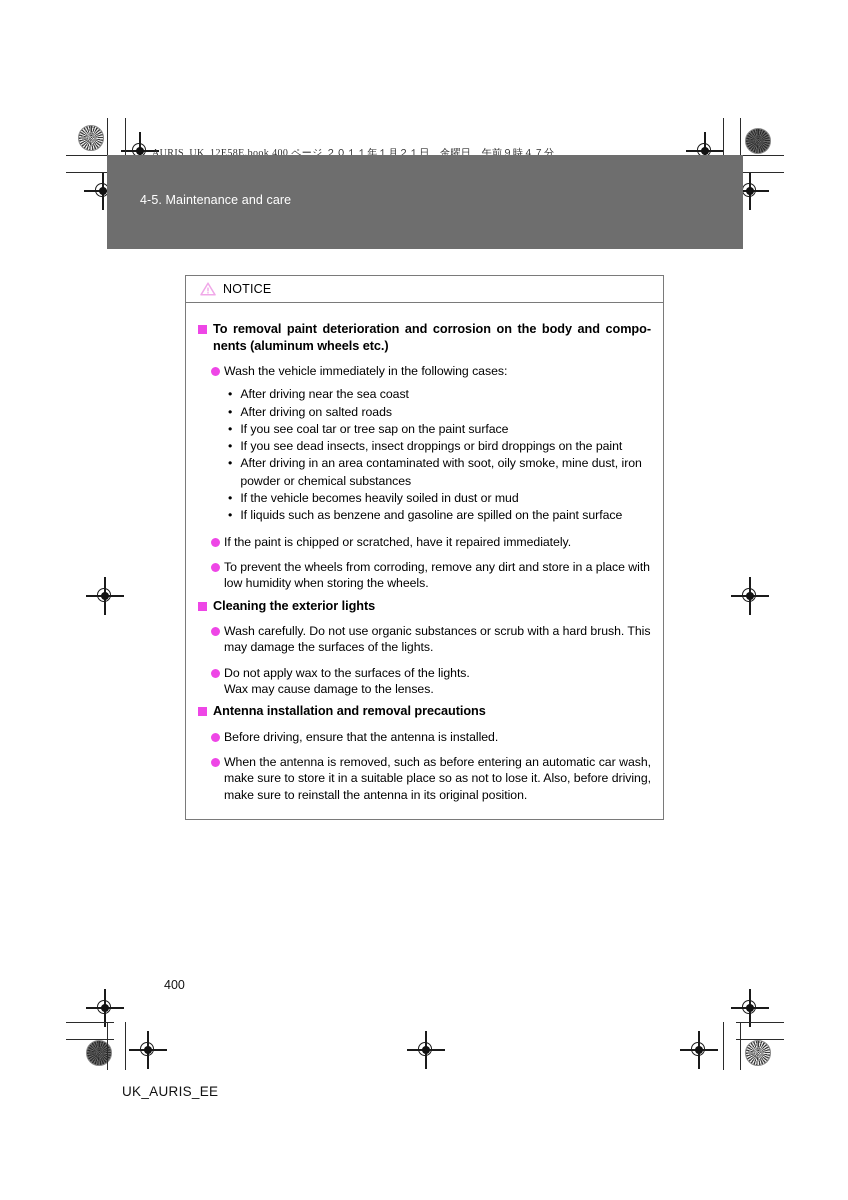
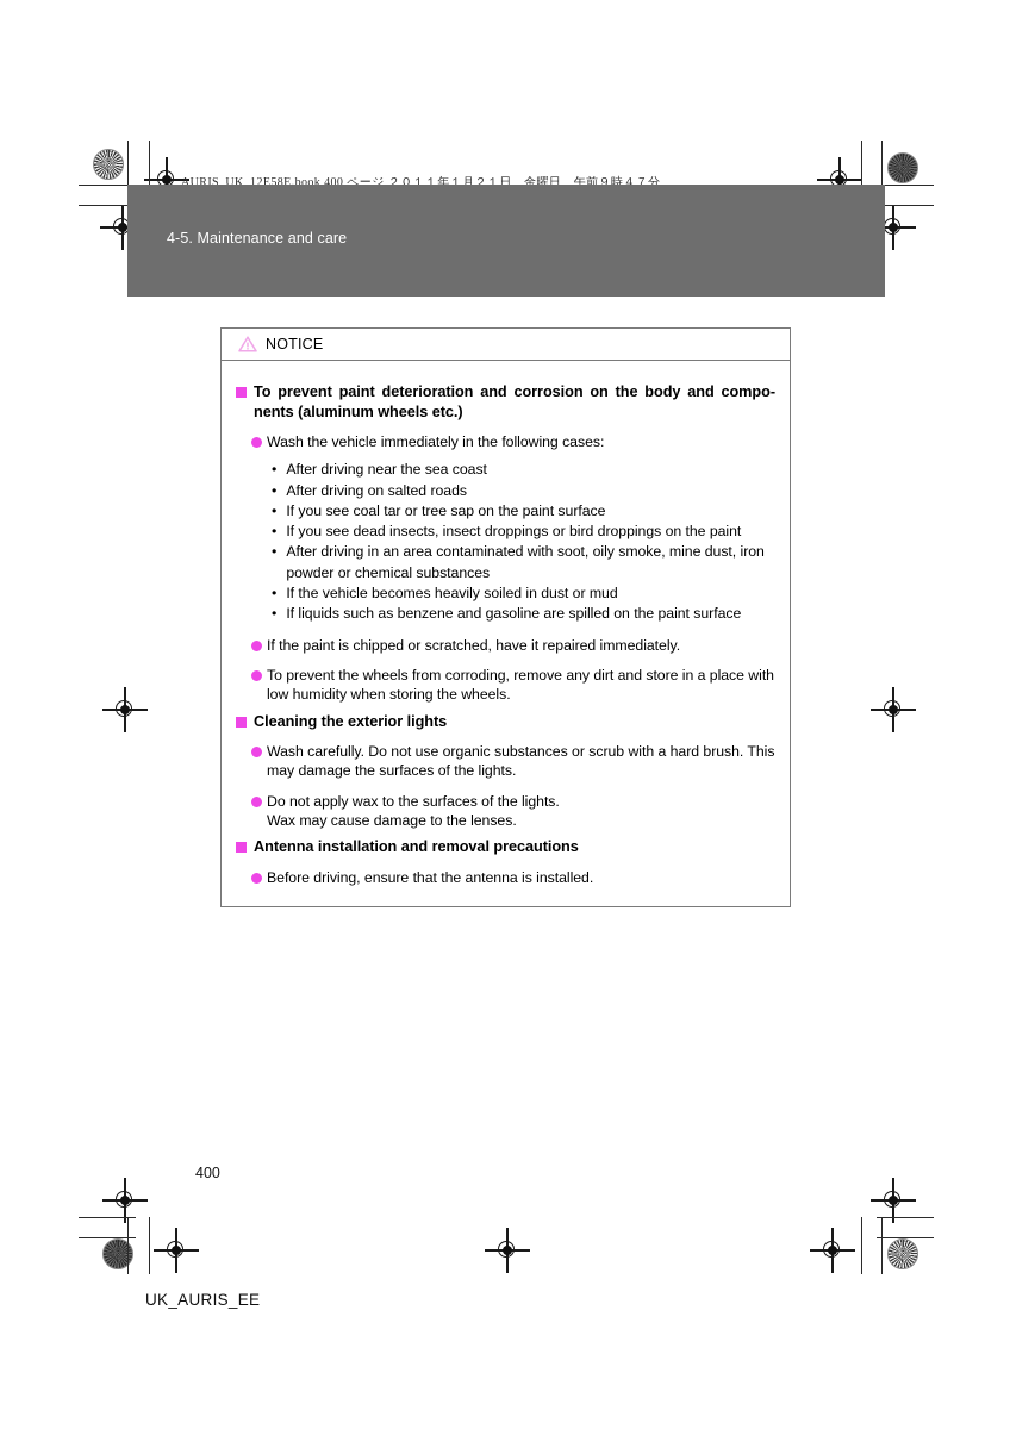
  AURIS_UK_12E58E.book 400 ページ ２０１１年１月２１日 金曜日 午前９時４７分
  4-5. Maintenance and care
  NOTICE
- To removal paint deterioration and corrosion on the body and compo-nents (aluminum wheels etc.)
+ To prevent paint deterioration and corrosion on the body and compo-nents (aluminum wheels etc.)
  Wash the vehicle immediately in the following cases:
  •
  After driving near the sea coast
  •
  After driving on salted roads
  •
  If you see coal tar or tree sap on the paint surface
  •
  If you see dead insects, insect droppings or bird droppings on the paint
  •
  After driving in an area contaminated with soot, oily smoke, mine dust, iron powder or chemical substances
  •
  If the vehicle becomes heavily soiled in dust or mud
  •
  If liquids such as benzene and gasoline are spilled on the paint surface
  If the paint is chipped or scratched, have it repaired immediately.
  To prevent the wheels from corroding, remove any dirt and store in a place with low humidity when storing the wheels.
  Cleaning the exterior lights
  Wash carefully. Do not use organic substances or scrub with a hard brush. This may damage the surfaces of the lights.
  Do not apply wax to the surfaces of the lights.
  Wax may cause damage to the lenses.
  Antenna installation and removal precautions
  Before driving, ensure that the antenna is installed.
- When the antenna is removed, such as before entering an automatic car wash, make sure to store it in a suitable place so as not to lose it. Also, before driving, make sure to reinstall the antenna in its original position.
  400
  UK_AURIS_EE
